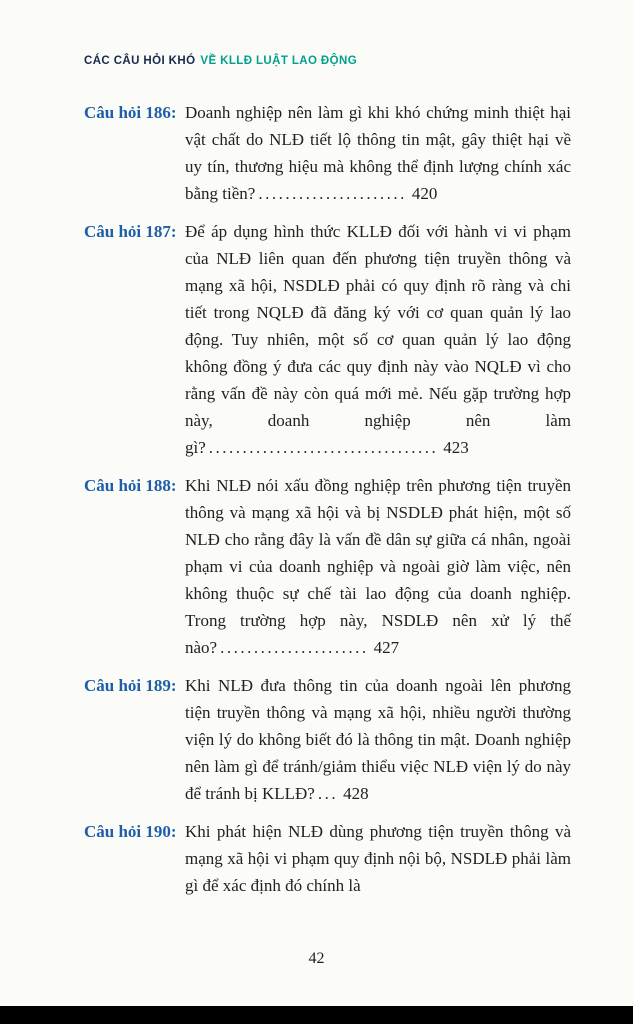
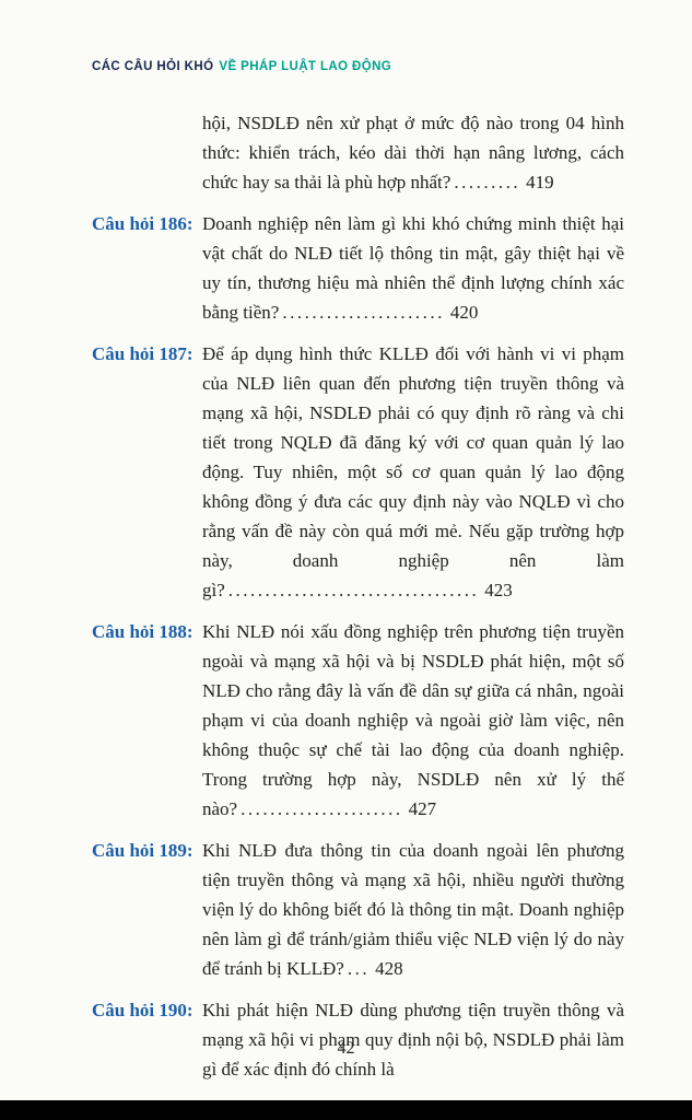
- CÁC CÂU HỎI KHÓ VỀ KLLĐ LUẬT LAO ĐỘNG
+ CÁC CÂU HỎI KHÓ VỀ PHÁP LUẬT LAO ĐỘNG
+ hội, NSDLĐ nên xử phạt ở mức độ nào trong 04 hình thức: khiển trách, kéo dài thời hạn nâng lương, cách chức hay sa thải là phù hợp nhất? ......... 419
  Câu hỏi 186:
- Doanh nghiệp nên làm gì khi khó chứng minh thiệt hại vật chất do NLĐ tiết lộ thông tin mật, gây thiệt hại về uy tín, thương hiệu mà không thể định lượng chính xác bằng tiền? ...................... 420
+ Doanh nghiệp nên làm gì khi khó chứng minh thiệt hại vật chất do NLĐ tiết lộ thông tin mật, gây thiệt hại về uy tín, thương hiệu mà nhiên thể định lượng chính xác bằng tiền? ...................... 420
  Câu hỏi 187:
  Để áp dụng hình thức KLLĐ đối với hành vi vi phạm của NLĐ liên quan đến phương tiện truyền thông và mạng xã hội, NSDLĐ phải có quy định rõ ràng và chi tiết trong NQLĐ đã đăng ký với cơ quan quản lý lao động. Tuy nhiên, một số cơ quan quản lý lao động không đồng ý đưa các quy định này vào NQLĐ vì cho rằng vấn đề này còn quá mới mẻ. Nếu gặp trường hợp này, doanh nghiệp nên làm gì? .................................. 423
  Câu hỏi 188:
- Khi NLĐ nói xấu đồng nghiệp trên phương tiện truyền thông và mạng xã hội và bị NSDLĐ phát hiện, một số NLĐ cho rằng đây là vấn đề dân sự giữa cá nhân, ngoài phạm vi của doanh nghiệp và ngoài giờ làm việc, nên không thuộc sự chế tài lao động của doanh nghiệp. Trong trường hợp này, NSDLĐ nên xử lý thế nào? ...................... 427
+ Khi NLĐ nói xấu đồng nghiệp trên phương tiện truyền ngoài và mạng xã hội và bị NSDLĐ phát hiện, một số NLĐ cho rằng đây là vấn đề dân sự giữa cá nhân, ngoài phạm vi của doanh nghiệp và ngoài giờ làm việc, nên không thuộc sự chế tài lao động của doanh nghiệp. Trong trường hợp này, NSDLĐ nên xử lý thế nào? ...................... 427
  Câu hỏi 189:
  Khi NLĐ đưa thông tin của doanh ngoài lên phương tiện truyền thông và mạng xã hội, nhiều người thường viện lý do không biết đó là thông tin mật. Doanh nghiệp nên làm gì để tránh/giảm thiểu việc NLĐ viện lý do này để tránh bị KLLĐ? ... 428
  Câu hỏi 190:
  Khi phát hiện NLĐ dùng phương tiện truyền thông và mạng xã hội vi phạm quy định nội bộ, NSDLĐ phải làm gì để xác định đó chính là
  42
